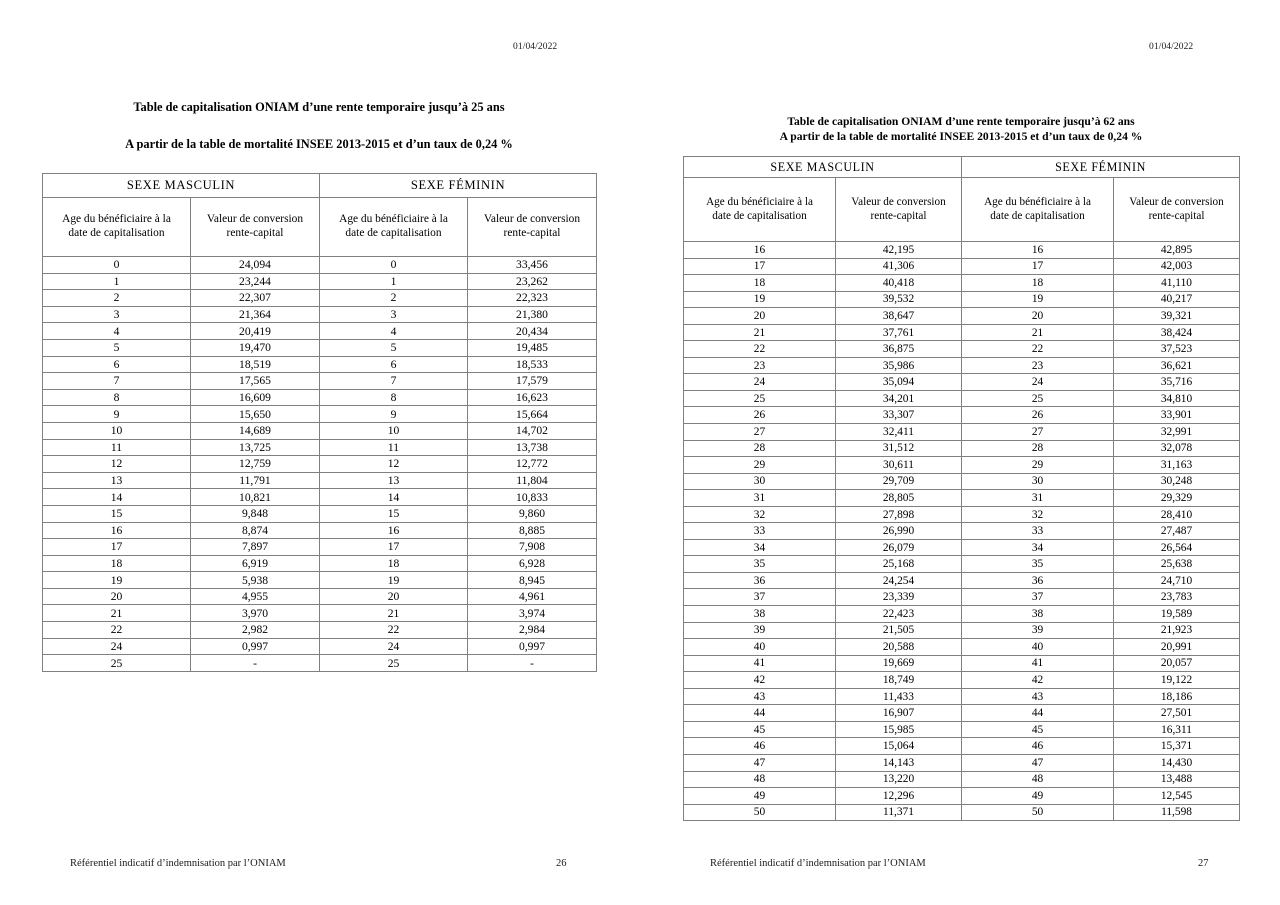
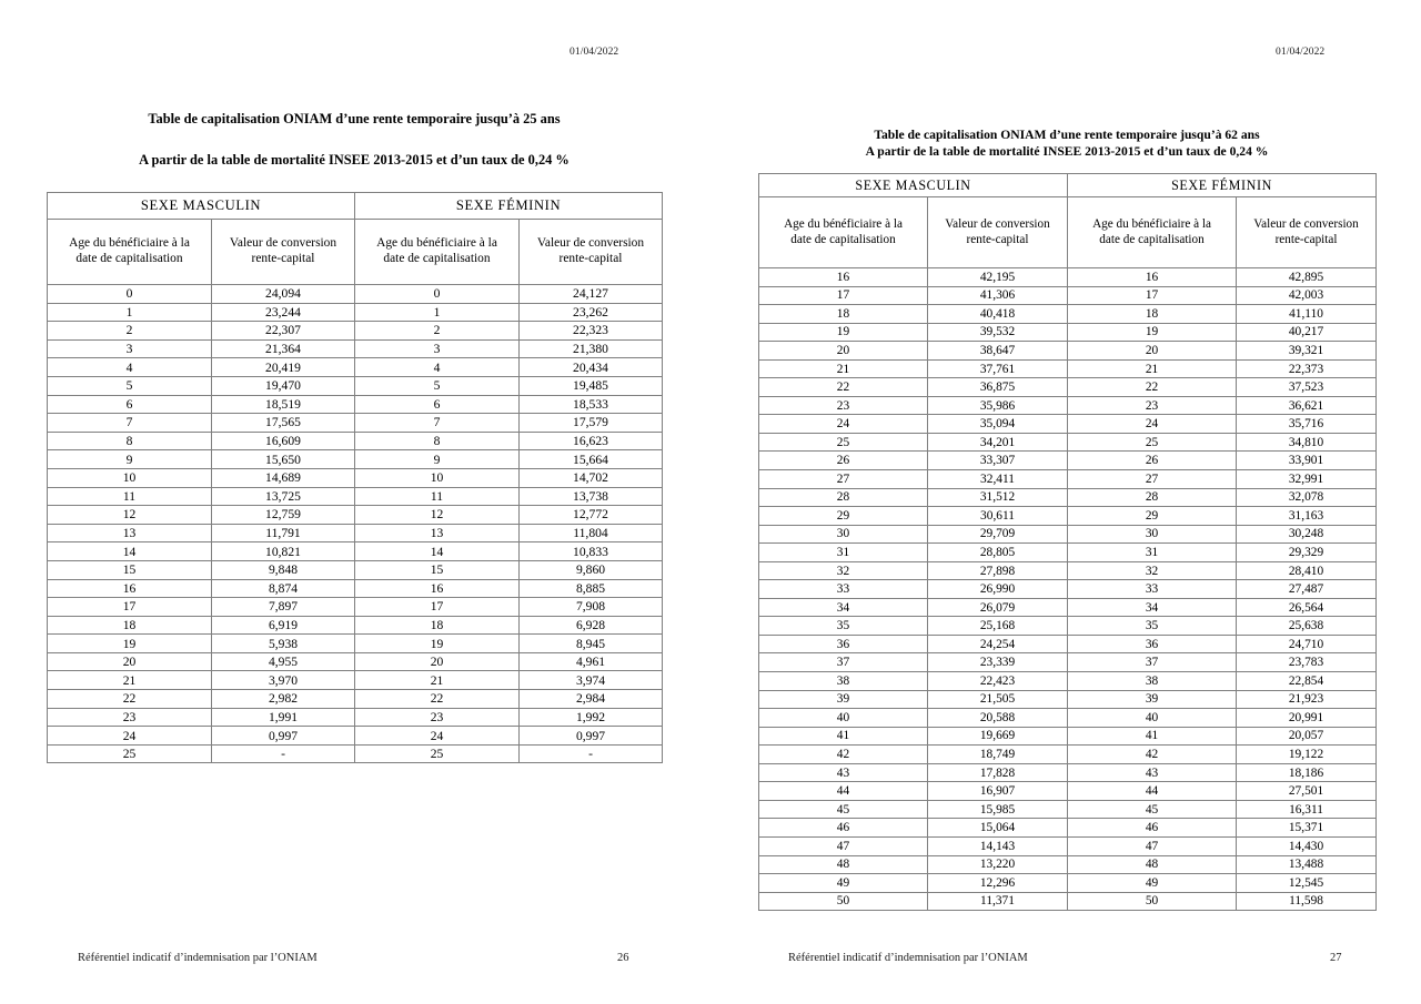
  01/04/2022
  01/04/2022
  Table de capitalisation ONIAM d’une rente temporaire jusqu’à 25 ans
  A partir de la table de mortalité INSEE 2013-2015 et d’un taux de 0,24 %
  SEXE MASCULIN	SEXE FÉMININ
  Age du bénéficiaire à la date de capitalisation	Valeur de conversion rente-capital	Age du bénéficiaire à la date de capitalisation	Valeur de conversion rente-capital
- 0	24,094	0	33,456
+ 0	24,094	0	24,127
  1	23,244	1	23,262
  2	22,307	2	22,323
  3	21,364	3	21,380
  4	20,419	4	20,434
  5	19,470	5	19,485
  6	18,519	6	18,533
  7	17,565	7	17,579
  8	16,609	8	16,623
  9	15,650	9	15,664
  10	14,689	10	14,702
  11	13,725	11	13,738
  12	12,759	12	12,772
  13	11,791	13	11,804
  14	10,821	14	10,833
  15	9,848	15	9,860
  16	8,874	16	8,885
  17	7,897	17	7,908
  18	6,919	18	6,928
  19	5,938	19	8,945
  20	4,955	20	4,961
  21	3,970	21	3,974
  22	2,982	22	2,984
+ 23	1,991	23	1,992
  24	0,997	24	0,997
  25	-	25	-
  Table de capitalisation ONIAM d’une rente temporaire jusqu’à 62 ans
  A partir de la table de mortalité INSEE 2013-2015 et d’un taux de 0,24 %
  SEXE MASCULIN	SEXE FÉMININ
  Age du bénéficiaire à la date de capitalisation	Valeur de conversion rente-capital	Age du bénéficiaire à la date de capitalisation	Valeur de conversion rente-capital
  16	42,195	16	42,895
  17	41,306	17	42,003
  18	40,418	18	41,110
  19	39,532	19	40,217
  20	38,647	20	39,321
- 21	37,761	21	38,424
+ 21	37,761	21	22,373
  22	36,875	22	37,523
  23	35,986	23	36,621
  24	35,094	24	35,716
  25	34,201	25	34,810
  26	33,307	26	33,901
  27	32,411	27	32,991
  28	31,512	28	32,078
  29	30,611	29	31,163
  30	29,709	30	30,248
  31	28,805	31	29,329
  32	27,898	32	28,410
  33	26,990	33	27,487
  34	26,079	34	26,564
  35	25,168	35	25,638
  36	24,254	36	24,710
  37	23,339	37	23,783
- 38	22,423	38	19,589
+ 38	22,423	38	22,854
  39	21,505	39	21,923
  40	20,588	40	20,991
  41	19,669	41	20,057
  42	18,749	42	19,122
- 43	11,433	43	18,186
+ 43	17,828	43	18,186
  44	16,907	44	27,501
  45	15,985	45	16,311
  46	15,064	46	15,371
  47	14,143	47	14,430
  48	13,220	48	13,488
  49	12,296	49	12,545
  50	11,371	50	11,598
  Référentiel indicatif d’indemnisation par l’ONIAM
  26
  Référentiel indicatif d’indemnisation par l’ONIAM
  27
